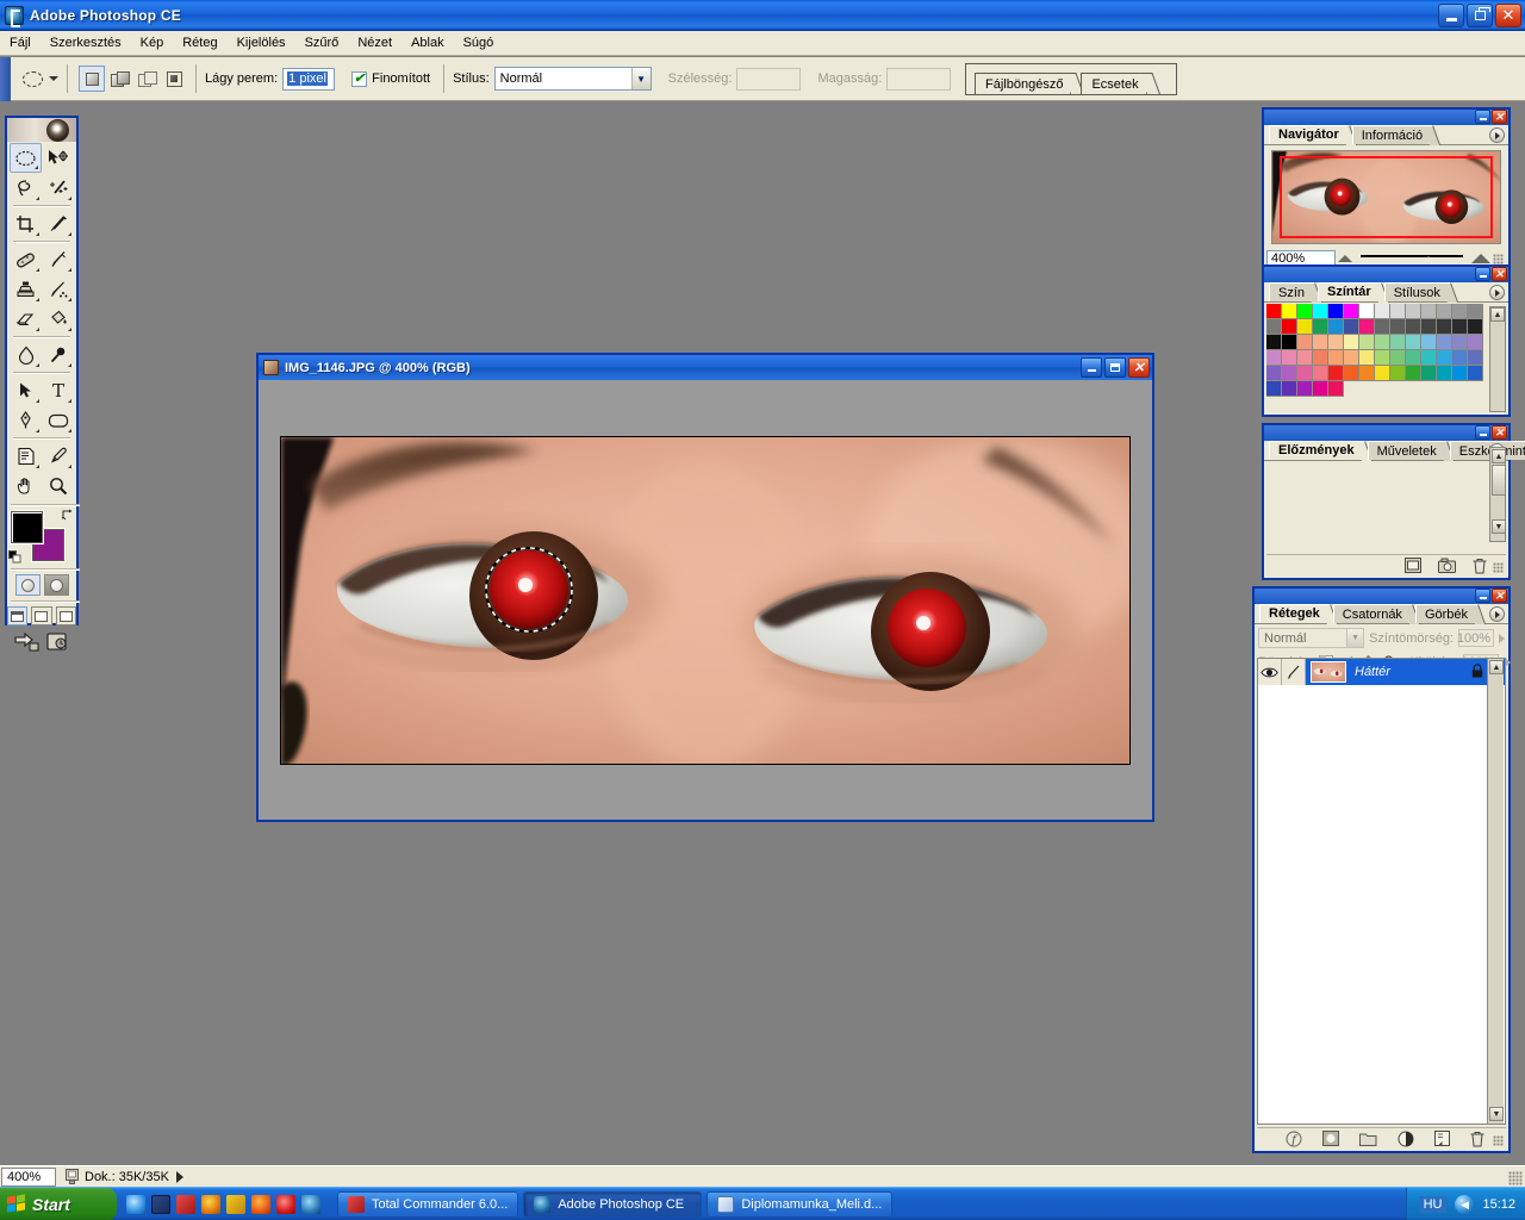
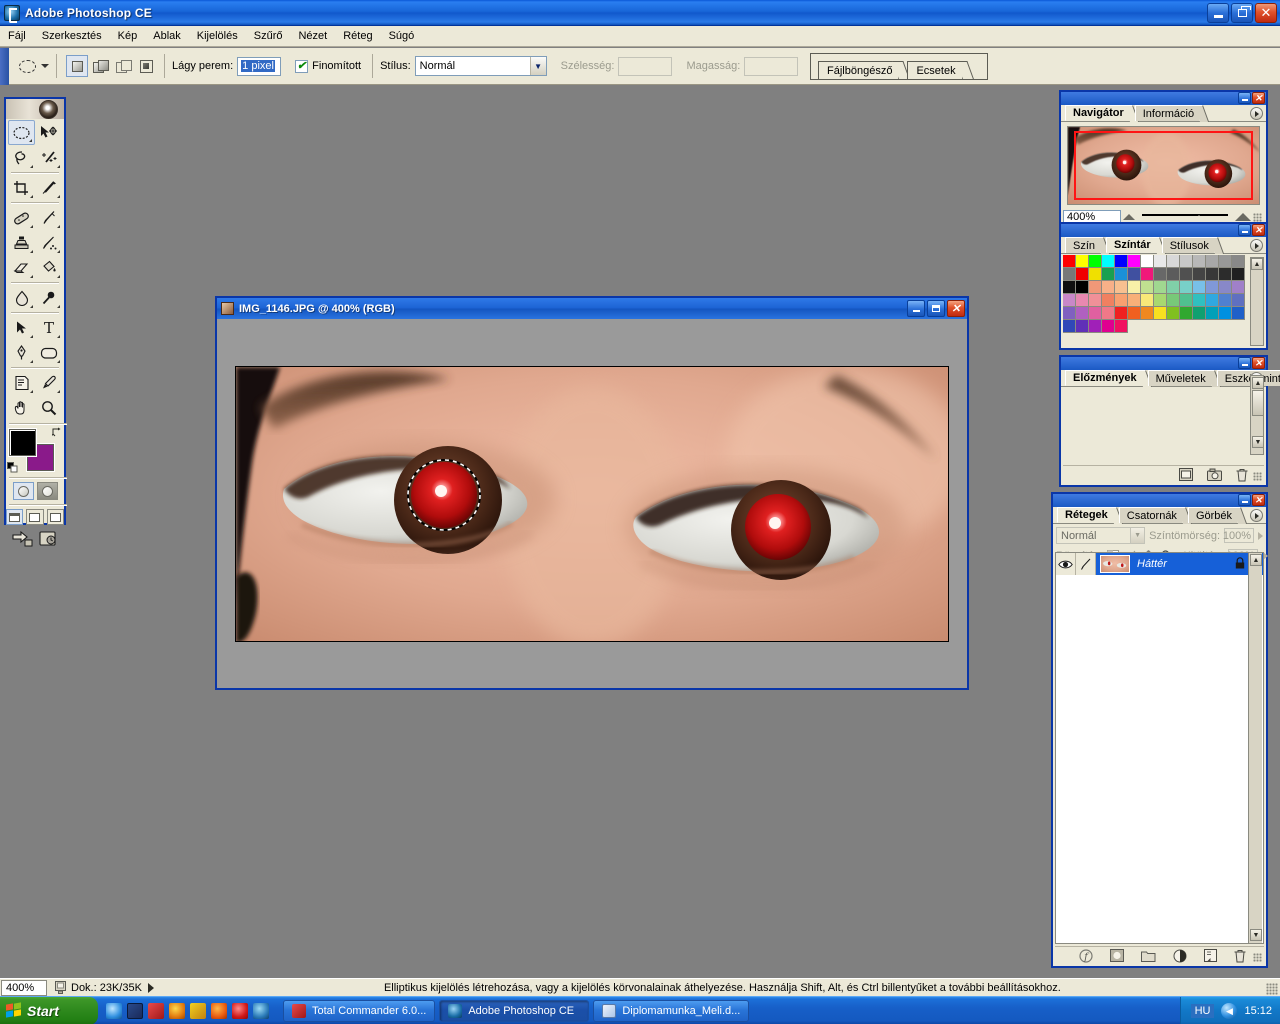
  Adobe Photoshop CE
  ✕
  Fájl
  Szerkesztés
  Kép
- Réteg
+ Ablak
  Kijelölés
  Szűrő
  Nézet
- Ablak
+ Réteg
  Súgó
  Lágy perem:
  1 pixel
  ✔
  Finomított
  Stílus:
  Normál
  ▼
  Szélesség:
  Magasság:
  Fájlböngésző
  Ecsetek
  T
  IMG_1146.JPG @ 400% (RGB)
  ✕
  ✕
  Navigátor
  Információ
  400%
  ✕
  Szín
  Színtár
  Stílusok
  ✕
  Előzmények
  Műveletek
  ✕
  Rétegek
  Csatornák
  Görbék
  Normál
  Színtömörség:
  100%
  Háttér
  f
  400%
- Dok.: 35K/35K
+ Dok.: 23K/35K
+ Elliptikus kijelölés létrehozása, vagy a kijelölés körvonalainak áthelyezése. Használja Shift, Alt, és Ctrl billentyűket a további beállításokhoz.
  Start
  Total Commander 6.0...
  Adobe Photoshop CE
  Diplomamunka_Meli.d...
  HU
  ◀
  15:12
